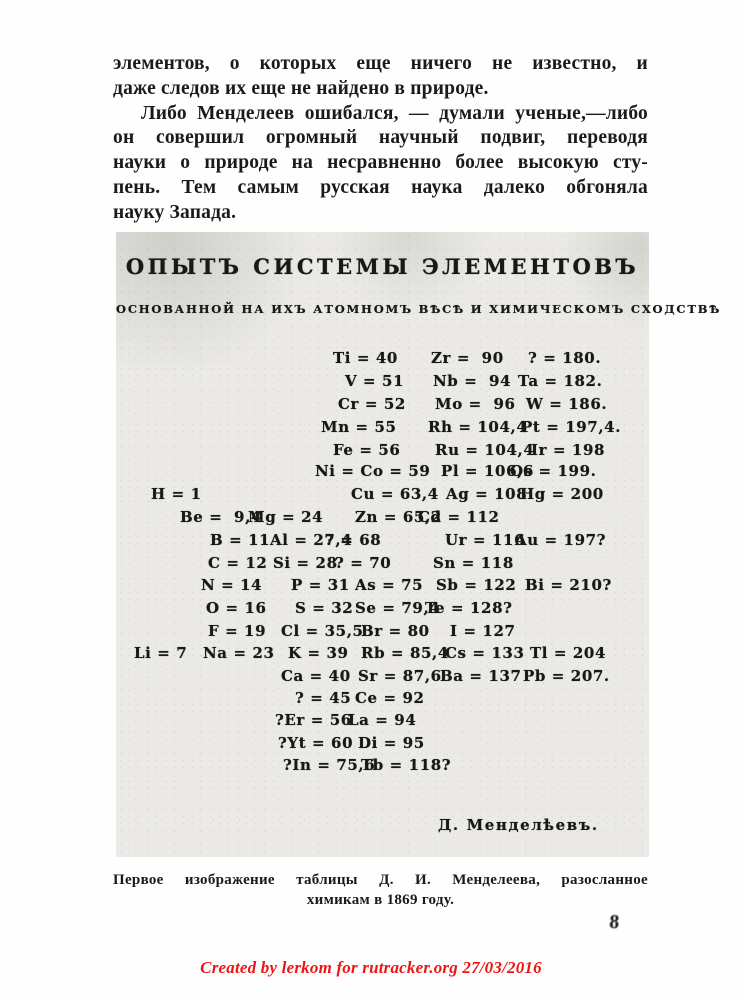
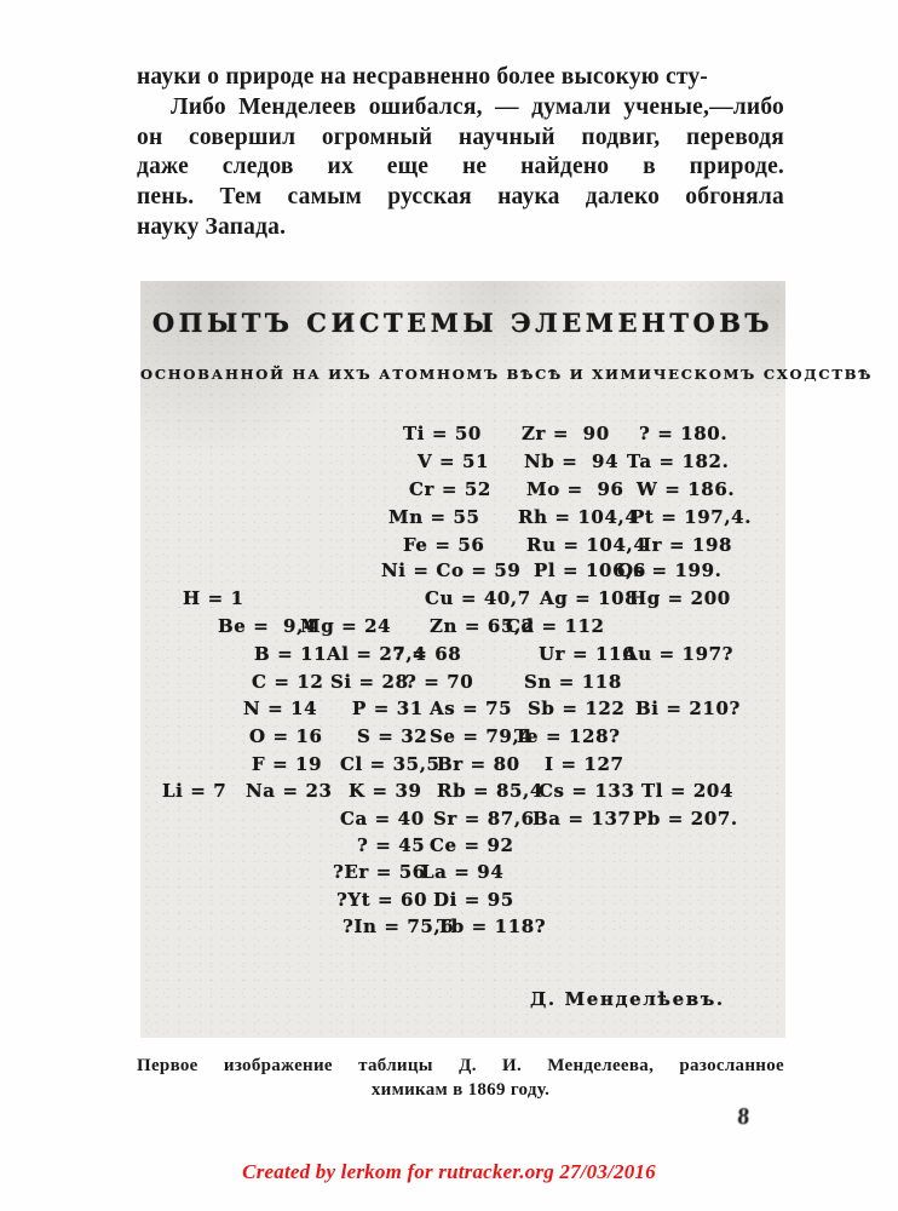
- элементов, о которых еще ничего не известно, и
- даже следов их еще не найдено в природе.
+ науки о природе на несравненно более высокую сту-
  Либо Менделеев ошибался, — думали ученые,—либо
  он совершил огромный научный подвиг, переводя
- науки о природе на несравненно более высокую сту-
+ даже следов их еще не найдено в природе.
  пень. Тем самым русская наука далеко обгоняла
  науку Запада.
  ОПЫТЪ СИСТЕМЫ ЭЛЕМЕНТОВЪ
  ОСНОВАННОЙ НА ИХЪ АТОМНОМЪ ВѢСѢ И ХИМИЧЕСКОМЪ СХОДСТВѢ
- Ti = 40
+ Ti = 50
  Zr = 90
  ? = 180.
  V = 51
  Nb = 94
  Ta = 182.
  Cr = 52
  Mo = 96
  W = 186.
  Mn = 55
  Rh = 104,4
  Pt = 197,4.
  Fe = 56
  Ru = 104,4
  Ir = 198
  Ni = Co = 59
  Pl = 106,6
  Os = 199.
  H = 1
- Cu = 63,4
+ Cu = 40,7
  Ag = 108
  Hg = 200
  Be = 9,4
  Mg = 24
  Zn = 65,2
  Cd = 112
  B = 11
  Al = 27,4
  ? = 68
  Ur = 116
  Au = 197?
  C = 12
  Si = 28
  ? = 70
  Sn = 118
  N = 14
  P = 31
  As = 75
  Sb = 122
  Bi = 210?
  O = 16
  S = 32
  Se = 79,4
  Te = 128?
  F = 19
  Cl = 35,5
  Br = 80
  I = 127
  Li = 7
  Na = 23
  K = 39
  Rb = 85,4
  Cs = 133
  Tl = 204
  Ca = 40
  Sr = 87,6
  Ba = 137
  Pb = 207.
  ? = 45
  Ce = 92
  ?Er = 56
  La = 94
  ?Yt = 60
  Di = 95
  ?In = 75,6
  Tb = 118?
  Д. Менделѣевъ.
  Первое изображение таблицы Д. И. Менделеева, разосланное
  химикам в 1869 году.
  Created by lerkom for rutracker.org 27/03/2016
